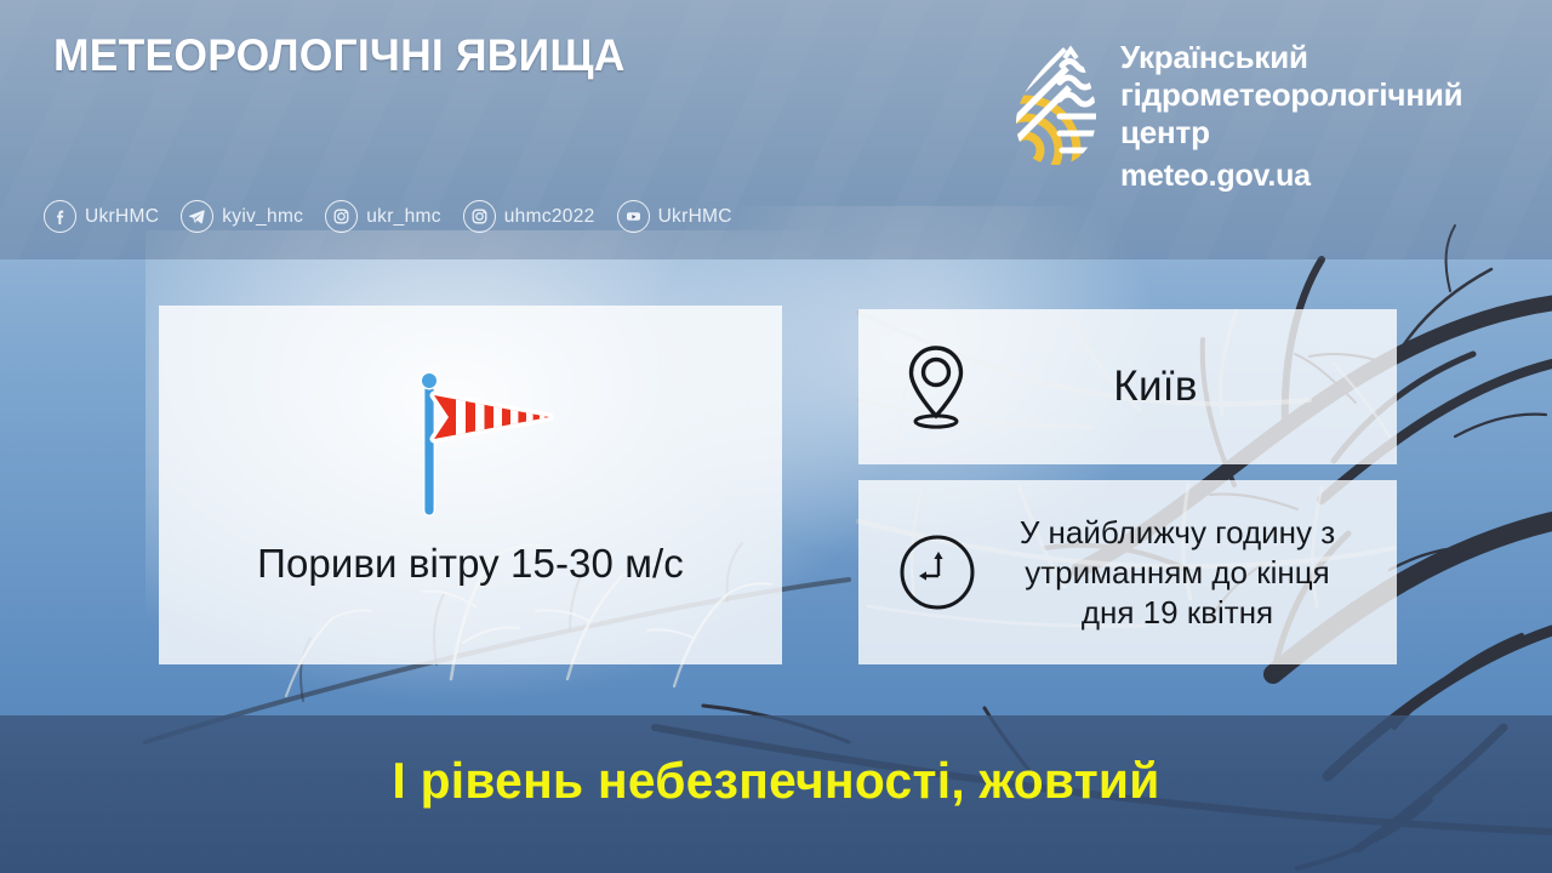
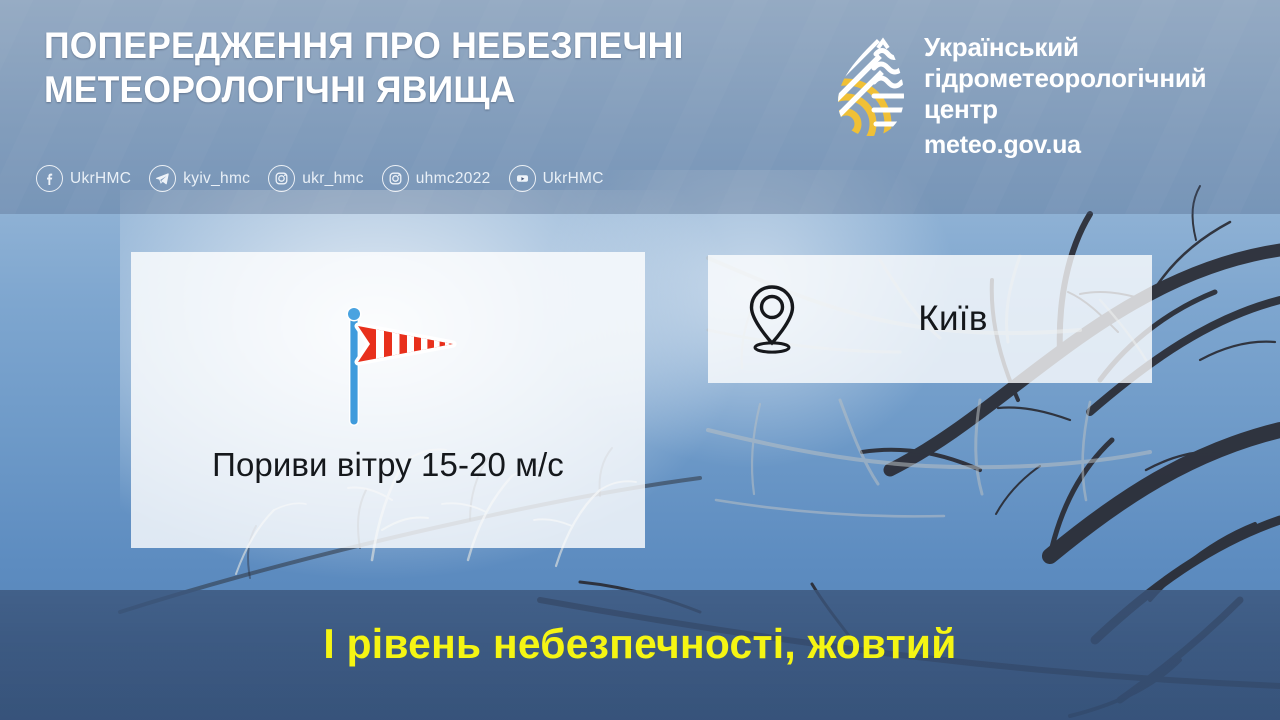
+ ПОПЕРЕДЖЕННЯ ПРО НЕБЕЗПЕЧНІ
  МЕТЕОРОЛОГІЧНІ ЯВИЩА
  UkrHMC
  kyiv_hmc
  ukr_hmc
  uhmc2022
  UkrHMC
  Український
  гідрометеорологічний
  центр
  meteo.gov.ua
- Пориви вітру 15-30 м/с
+ Пориви вітру 15-20 м/с
  Київ
- У найближчу годину з
- утриманням до кінця
- дня 19 квітня
  I рівень небезпечності, жовтий
